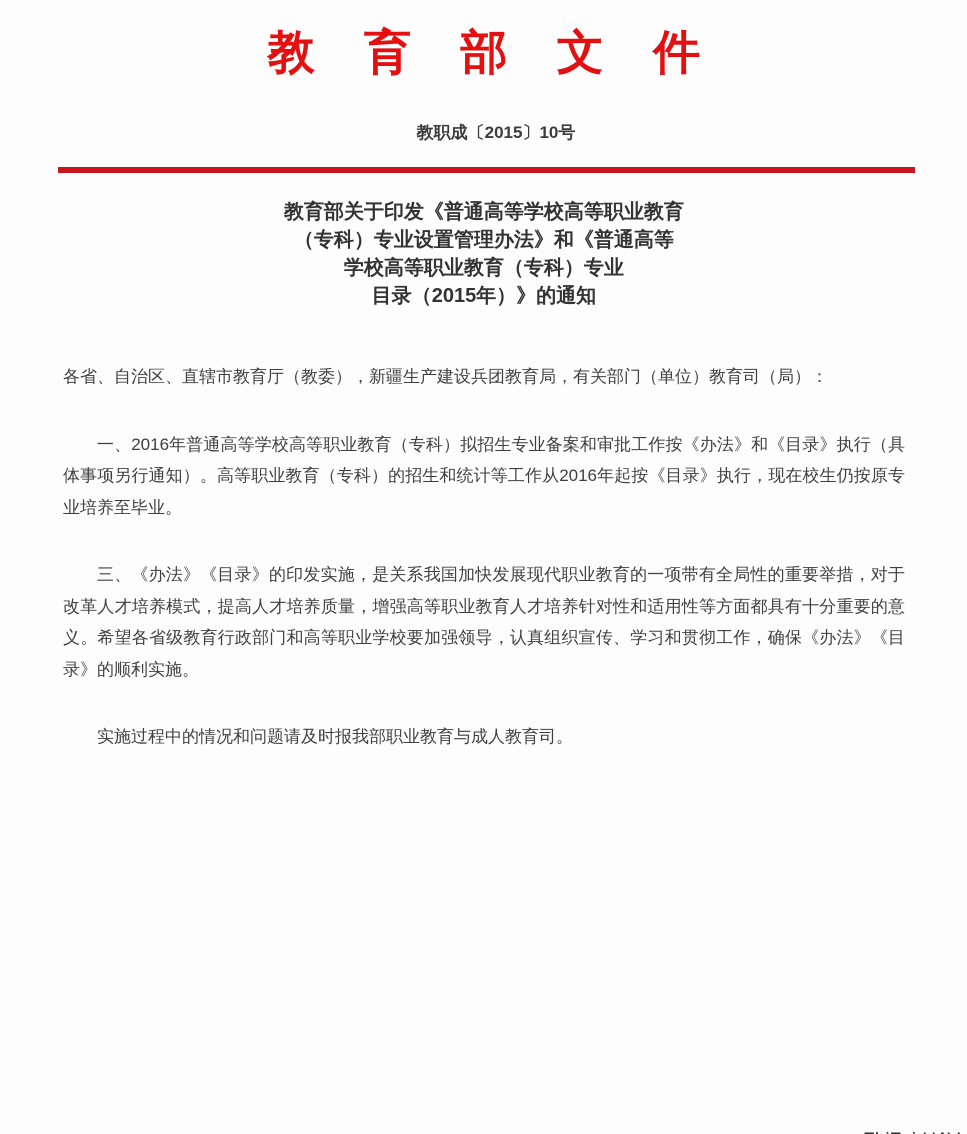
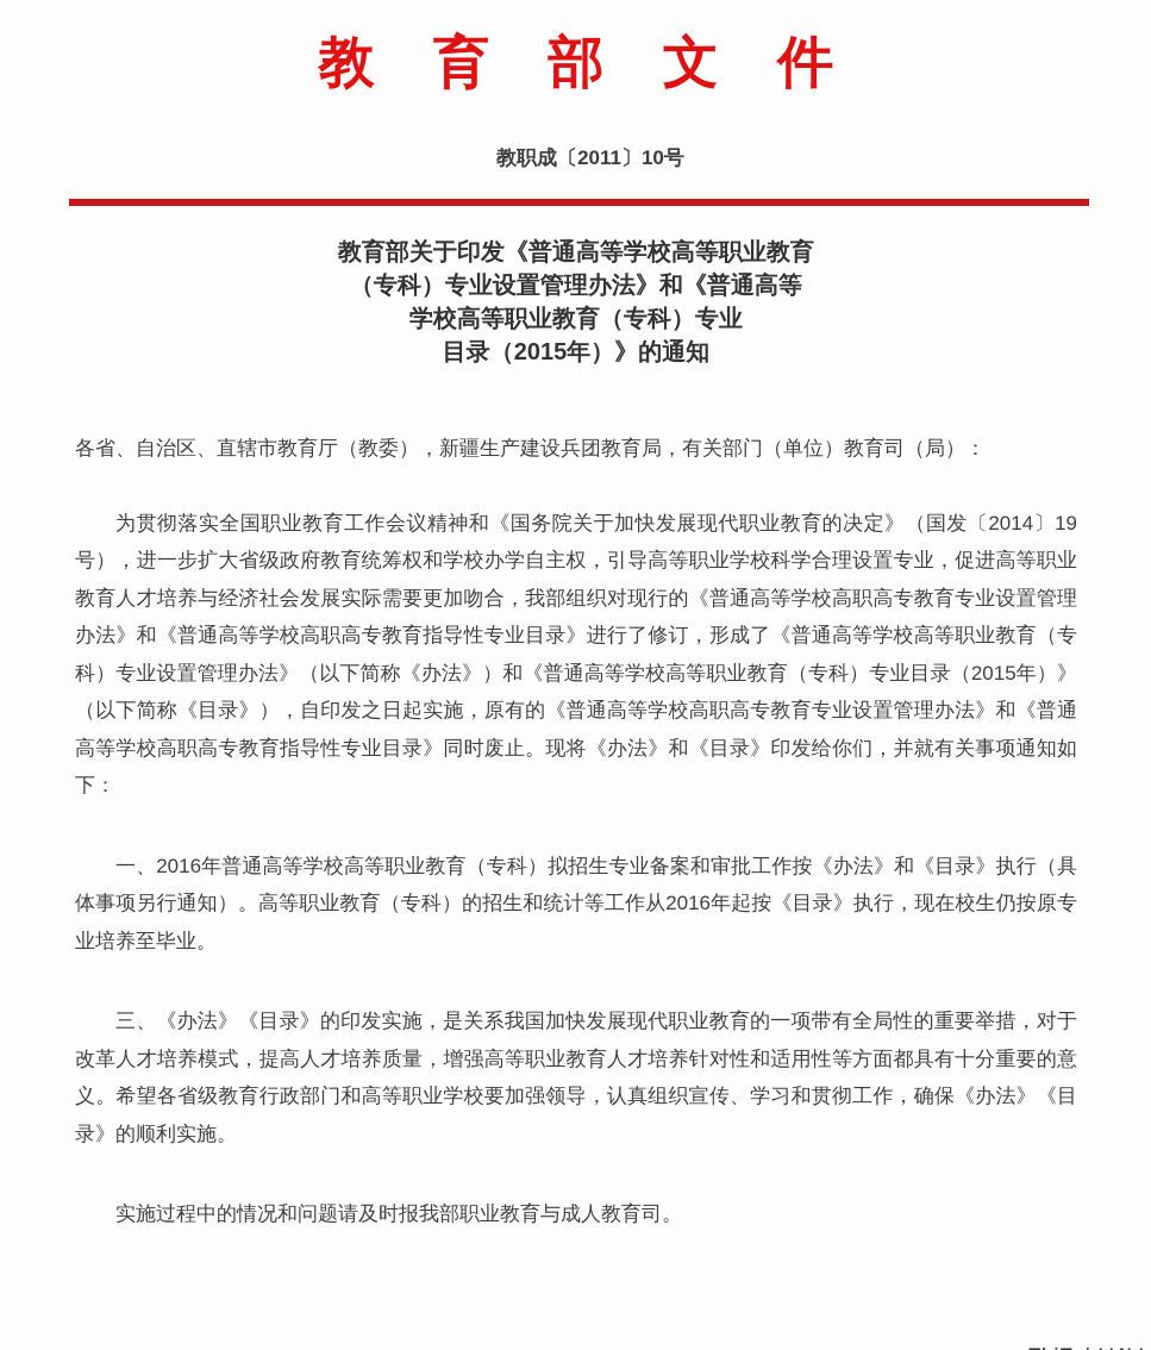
  教育部文件
- 教职成〔2015〕10号
+ 教职成〔2011〕10号
  教育部关于印发《普通高等学校高等职业教育
  （专科）专业设置管理办法》和《普通高等
  学校高等职业教育（专科）专业
  目录（2015年）》的通知
  各省、自治区、直辖市教育厅（教委），新疆生产建设兵团教育局，有关部门（单位）教育司（局）：
+ 为贯彻落实全国职业教育工作会议精神和《国务院关于加快发展现代职业教育的决定》（国发〔2014〕19号），进一步扩大省级政府教育统筹权和学校办学自主权，引导高等职业学校科学合理设置专业，促进高等职业教育人才培养与经济社会发展实际需要更加吻合，我部组织对现行的《普通高等学校高职高专教育专业设置管理办法》和《普通高等学校高职高专教育指导性专业目录》进行了修订，形成了《普通高等学校高等职业教育（专科）专业设置管理办法》（以下简称《办法》）和《普通高等学校高等职业教育（专科）专业目录（2015年）》（以下简称《目录》），自印发之日起实施，原有的《普通高等学校高职高专教育专业设置管理办法》和《普通高等学校高职高专教育指导性专业目录》同时废止。现将《办法》和《目录》印发给你们，并就有关事项通知如下：
  一、2016年普通高等学校高等职业教育（专科）拟招生专业备案和审批工作按《办法》和《目录》执行（具体事项另行通知）。高等职业教育（专科）的招生和统计等工作从2016年起按《目录》执行，现在校生仍按原专业培养至毕业。
  三、《办法》《目录》的印发实施，是关系我国加快发展现代职业教育的一项带有全局性的重要举措，对于改革人才培养模式，提高人才培养质量，增强高等职业教育人才培养针对性和适用性等方面都具有十分重要的意义。希望各省级教育行政部门和高等职业学校要加强领导，认真组织宣传、学习和贯彻工作，确保《办法》《目录》的顺利实施。
  实施过程中的情况和问题请及时报我部职业教育与成人教育司。
